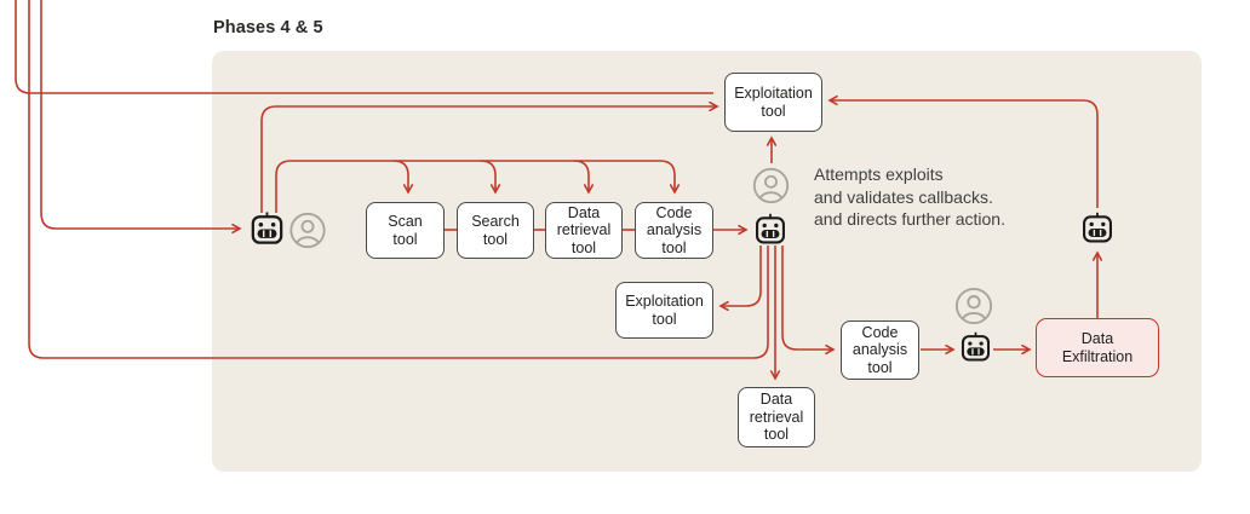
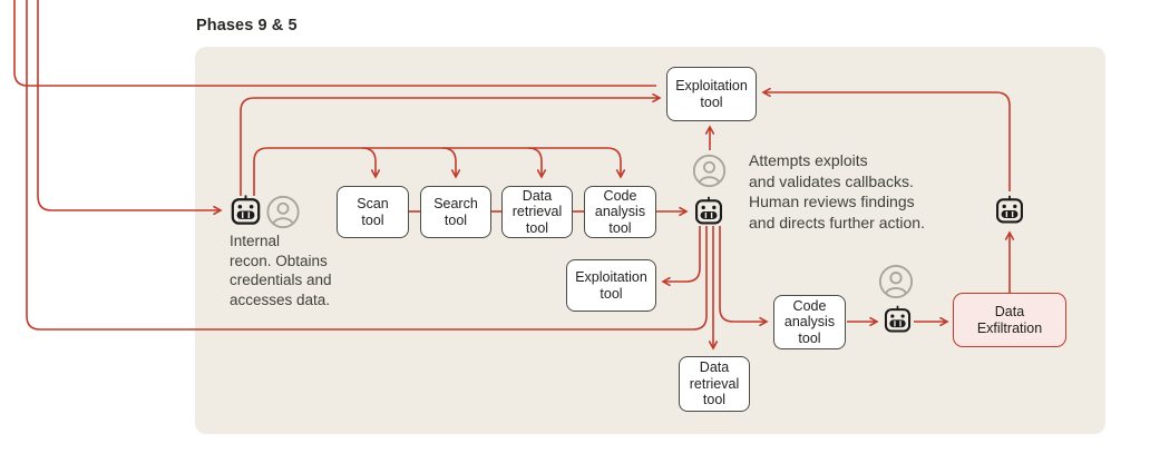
- Phases 4 & 5
+ Phases 9 & 5
  Exploitation
  tool
  Scan
  tool
  Search
  tool
  Data
  retrieval
  tool
  Code
  analysis
  tool
  Exploitation
  tool
  Data
  retrieval
  tool
  Code
  analysis
  tool
  Data
  Exfiltration
+ Internal
+ recon. Obtains
+ credentials and
+ accesses data.
  Attempts exploits
  and validates callbacks.
+ Human reviews findings
  and directs further action.
